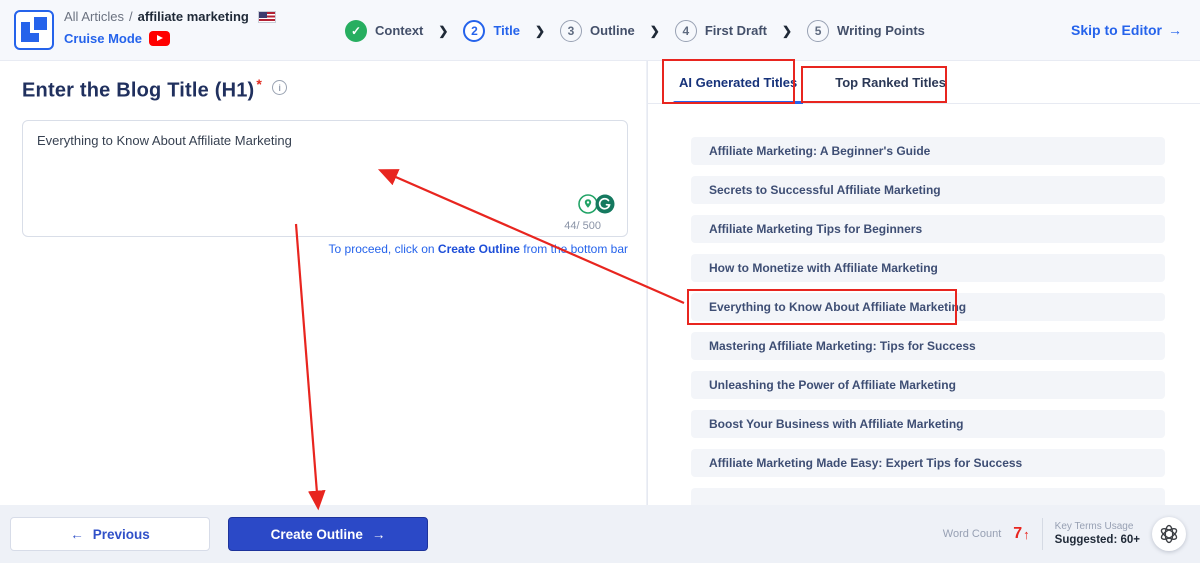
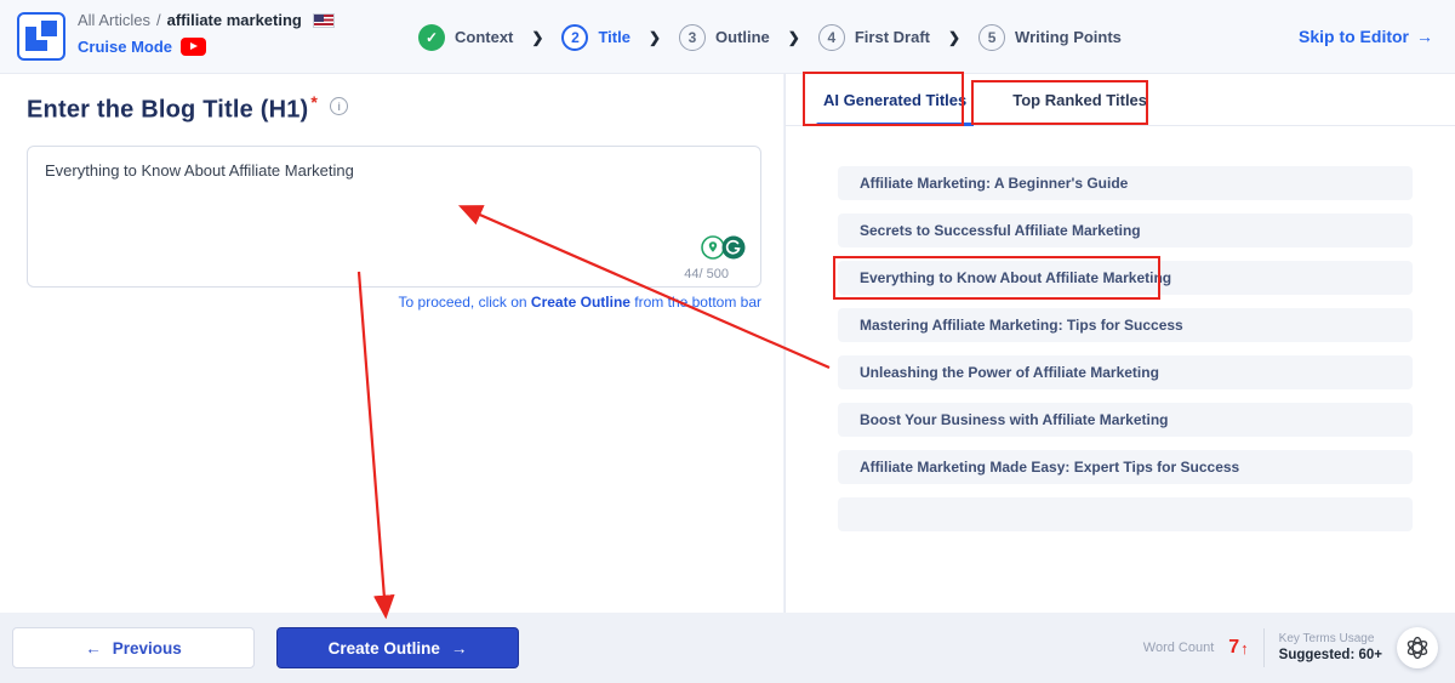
  All Articles
  /
  affiliate marketing
  Cruise Mode
  ✓
  Context
  ❯
  2
  Title
  ❯
  3
  Outline
  ❯
  4
  First Draft
  ❯
  5
  Writing Points
  Skip to Editor
  →
  Enter the Blog Title (H1) *
  Everything to Know About Affiliate Marketing
  44/ 500
  To proceed, click on Create Outline from the bottom bar
  AI Generated Titles
  Top Ranked Titles
  Affiliate Marketing: A Beginner's Guide
  Secrets to Successful Affiliate Marketing
- Affiliate Marketing Tips for Beginners
- How to Monetize with Affiliate Marketing
  Everything to Know About Affiliate Marketing
  Mastering Affiliate Marketing: Tips for Success
  Unleashing the Power of Affiliate Marketing
  Boost Your Business with Affiliate Marketing
  Affiliate Marketing Made Easy: Expert Tips for Success
  ←
  Previous
  Create Outline
  →
  Word Count
  7
  ↑
  Key Terms Usage
  Suggested: 60+
